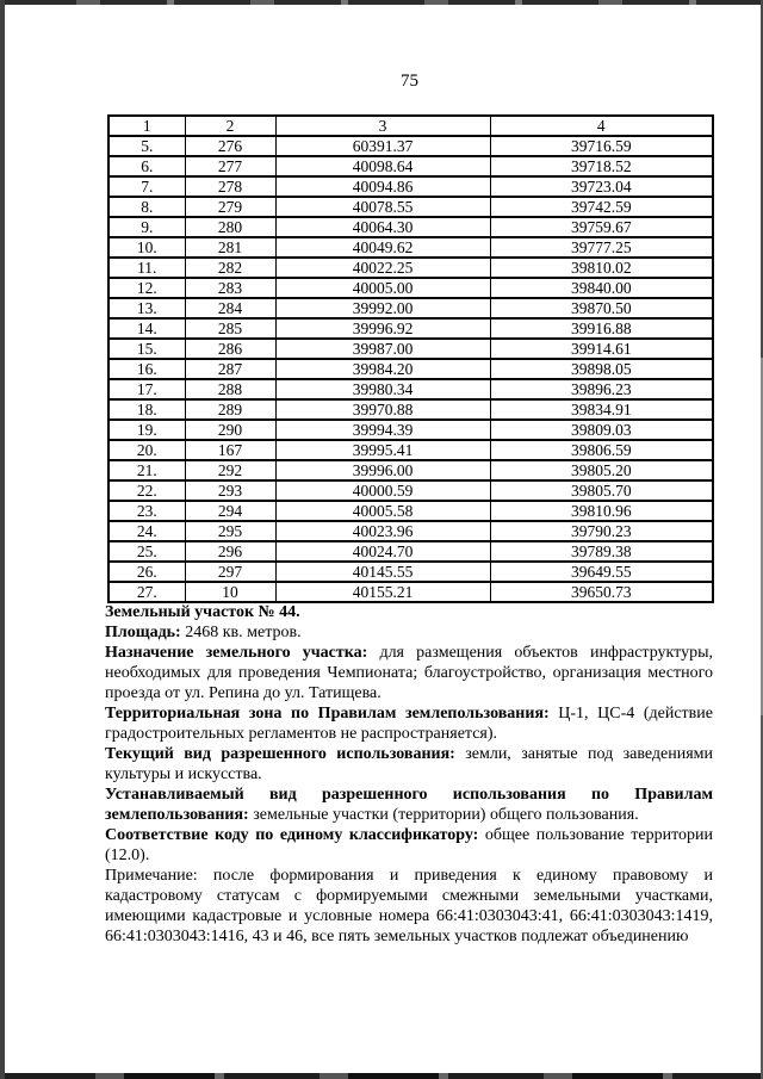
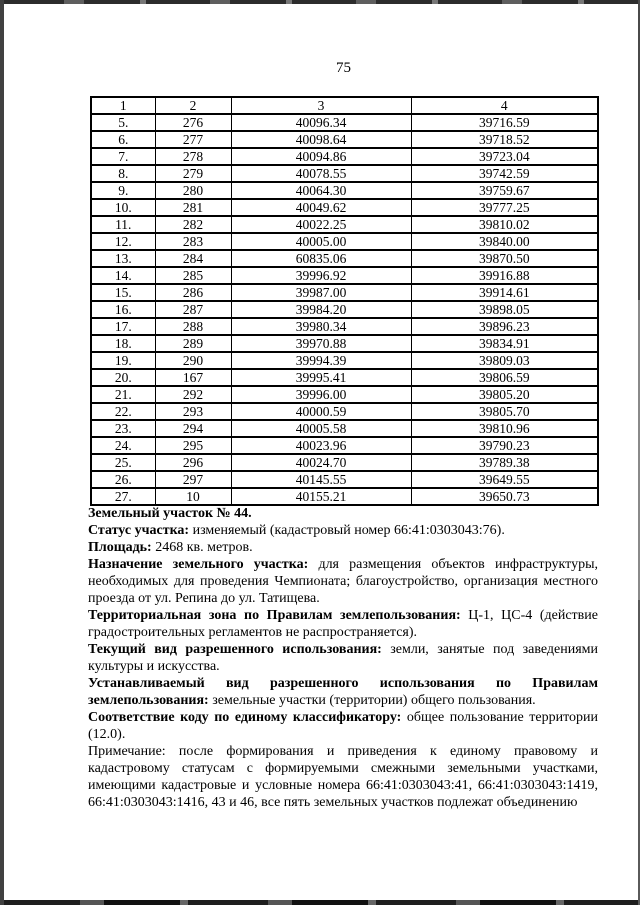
  75
  1	2	3	4
- 5.	276	60391.37	39716.59
+ 5.	276	40096.34	39716.59
  6.	277	40098.64	39718.52
  7.	278	40094.86	39723.04
  8.	279	40078.55	39742.59
  9.	280	40064.30	39759.67
  10.	281	40049.62	39777.25
  11.	282	40022.25	39810.02
  12.	283	40005.00	39840.00
- 13.	284	39992.00	39870.50
+ 13.	284	60835.06	39870.50
  14.	285	39996.92	39916.88
  15.	286	39987.00	39914.61
  16.	287	39984.20	39898.05
  17.	288	39980.34	39896.23
  18.	289	39970.88	39834.91
  19.	290	39994.39	39809.03
  20.	167	39995.41	39806.59
  21.	292	39996.00	39805.20
  22.	293	40000.59	39805.70
  23.	294	40005.58	39810.96
  24.	295	40023.96	39790.23
  25.	296	40024.70	39789.38
  26.	297	40145.55	39649.55
  27.	10	40155.21	39650.73
  Земельный участок № 44.
+ Статус участка: изменяемый (кадастровый номер 66:41:0303043:76).
  Площадь: 2468 кв. метров.
  Назначение земельного участка: для размещения объектов инфраструктуры, необходимых для проведения Чемпионата; благоустройство, организация местного проезда от ул. Репина до ул. Татищева.
  Территориальная зона по Правилам землепользования: Ц-1, ЦС-4 (действие градостроительных регламентов не распространяется).
  Текущий вид разрешенного использования: земли, занятые под заведениями культуры и искусства.
  Устанавливаемый вид разрешенного использования по Правилам землепользования: земельные участки (территории) общего пользования.
  Соответствие коду по единому классификатору: общее пользование территории (12.0).
  Примечание: после формирования и приведения к единому правовому и кадастровому статусам с формируемыми смежными земельными участками, имеющими кадастровые и условные номера 66:41:0303043:41, 66:41:0303043:1419, 66:41:0303043:1416, 43 и 46, все пять земельных участков подлежат объединению
